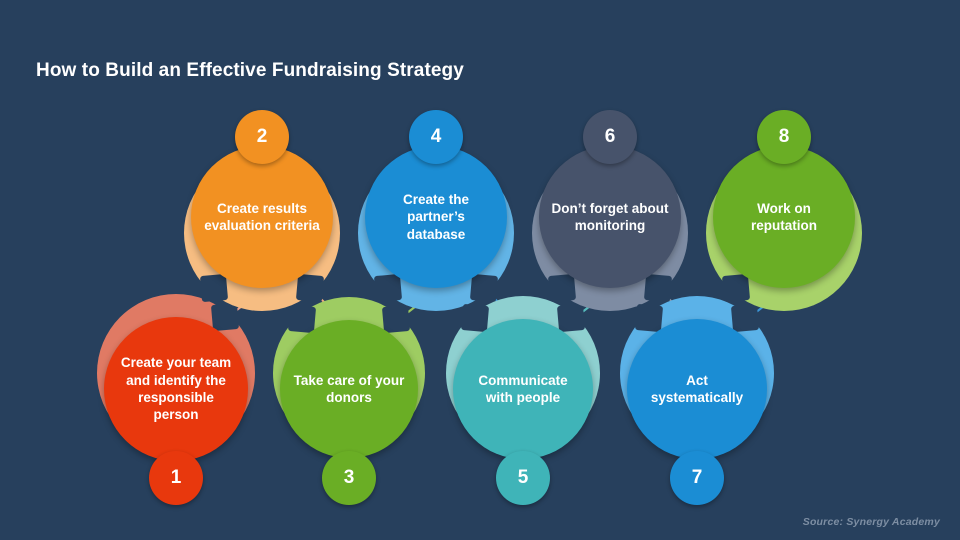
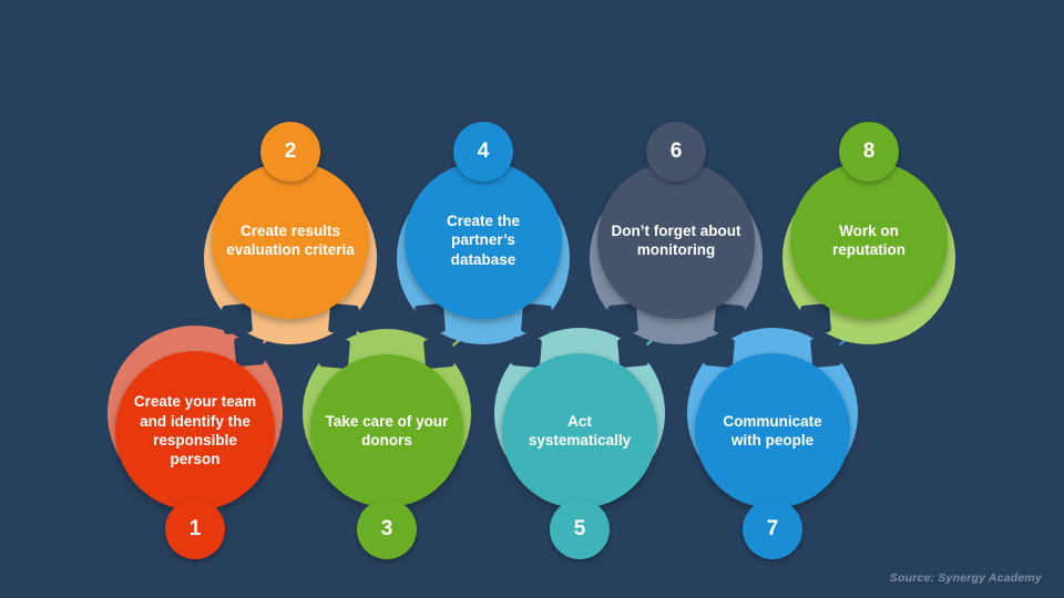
- How to Build an Effective Fundraising Strategy
  Create your team and identify the responsible person
  1
  Create results evaluation criteria
  2
  Take care of your donors
  3
  Create the partner’s database
  4
- Communicate with people
+ Act systematically
  5
  Don’t forget about monitoring
  6
- Act systematically
+ Communicate with people
  7
  Work on reputation
  8
  Source: Synergy Academy
